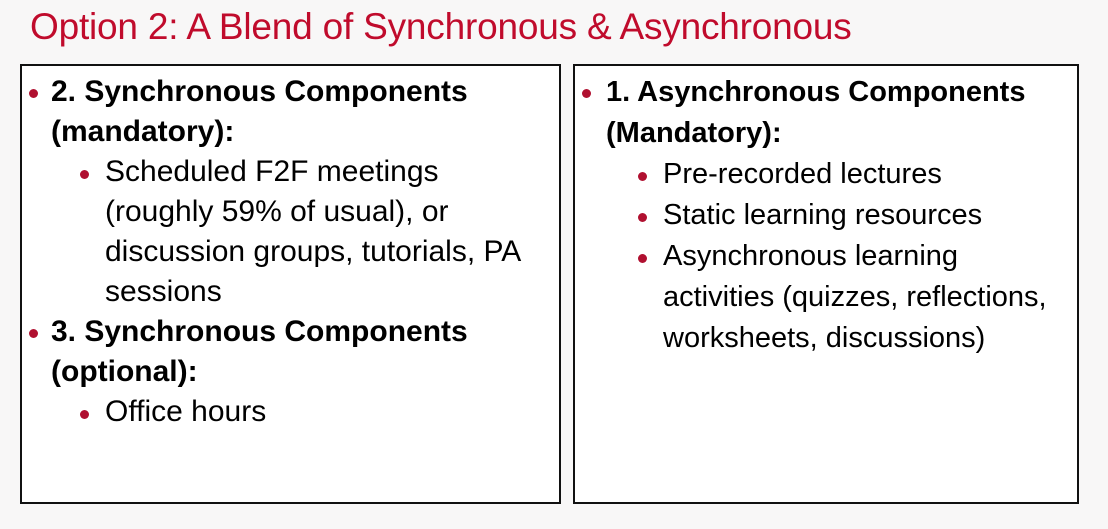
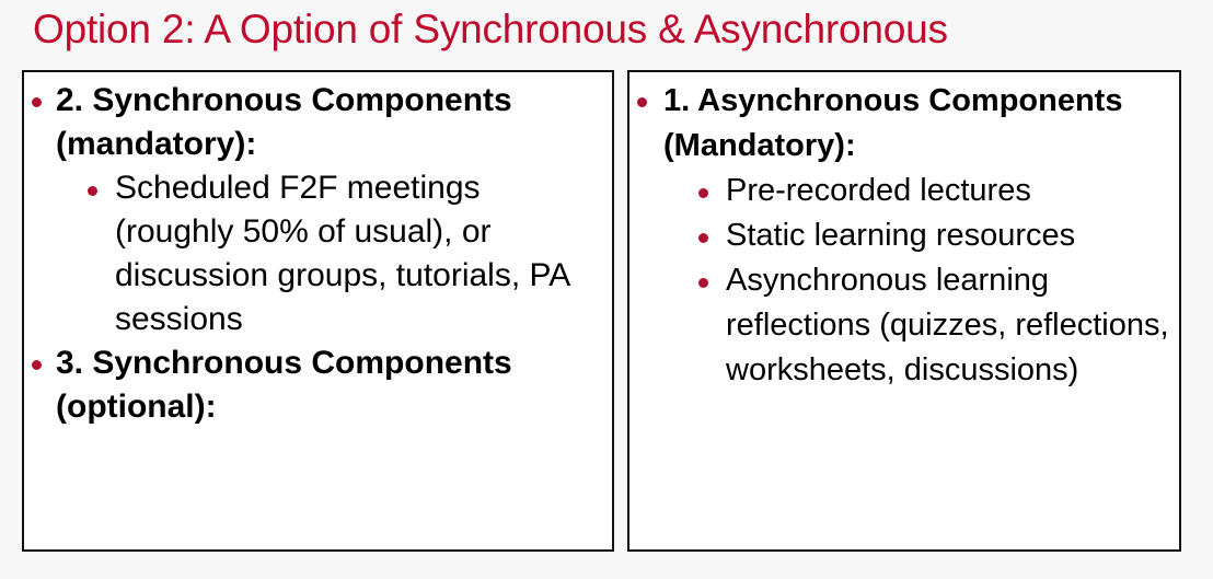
- Option 2: A Blend of Synchronous & Asynchronous
+ Option 2: A Option of Synchronous & Asynchronous
  2. Synchronous Components (mandatory):
- Scheduled F2F meetings (roughly 59% of usual), or discussion groups, tutorials, PA sessions
+ Scheduled F2F meetings (roughly 50% of usual), or discussion groups, tutorials, PA sessions
  3. Synchronous Components (optional):
- Office hours
  1. Asynchronous Components (Mandatory):
  Pre-recorded lectures
  Static learning resources
- Asynchronous learning activities (quizzes, reflections, worksheets, discussions)
+ Asynchronous learning reflections (quizzes, reflections, worksheets, discussions)
